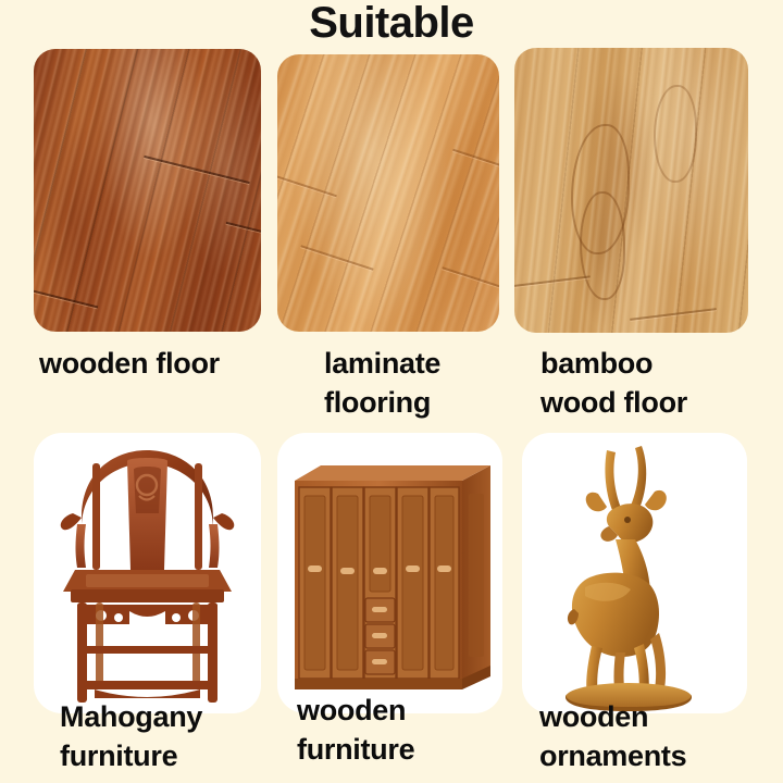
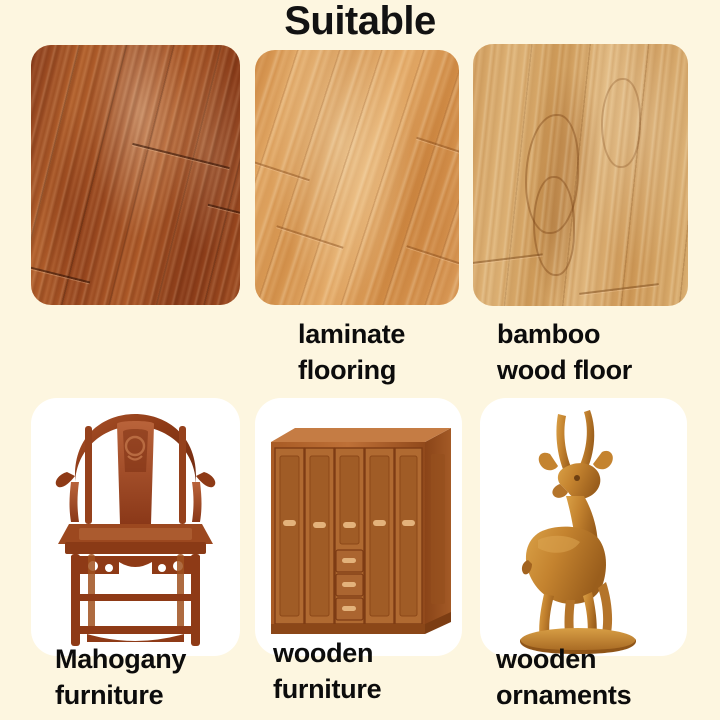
  Suitable
- wooden floor
  laminate
  flooring
  bamboo
  wood floor
  Mahogany
  furniture
  wooden
  furniture
  wooden
  ornaments
